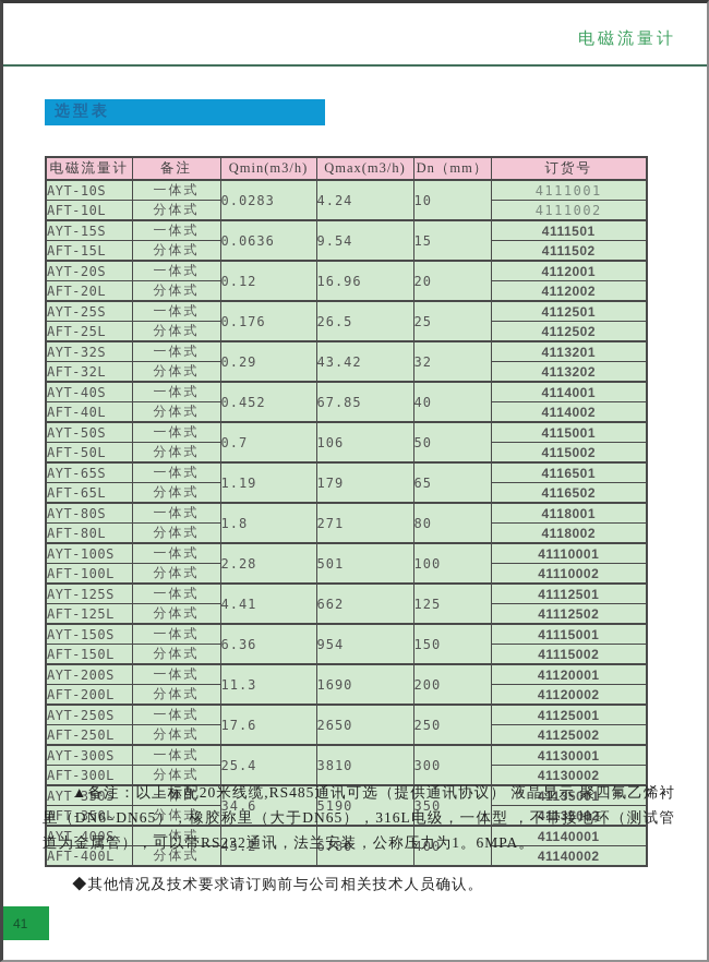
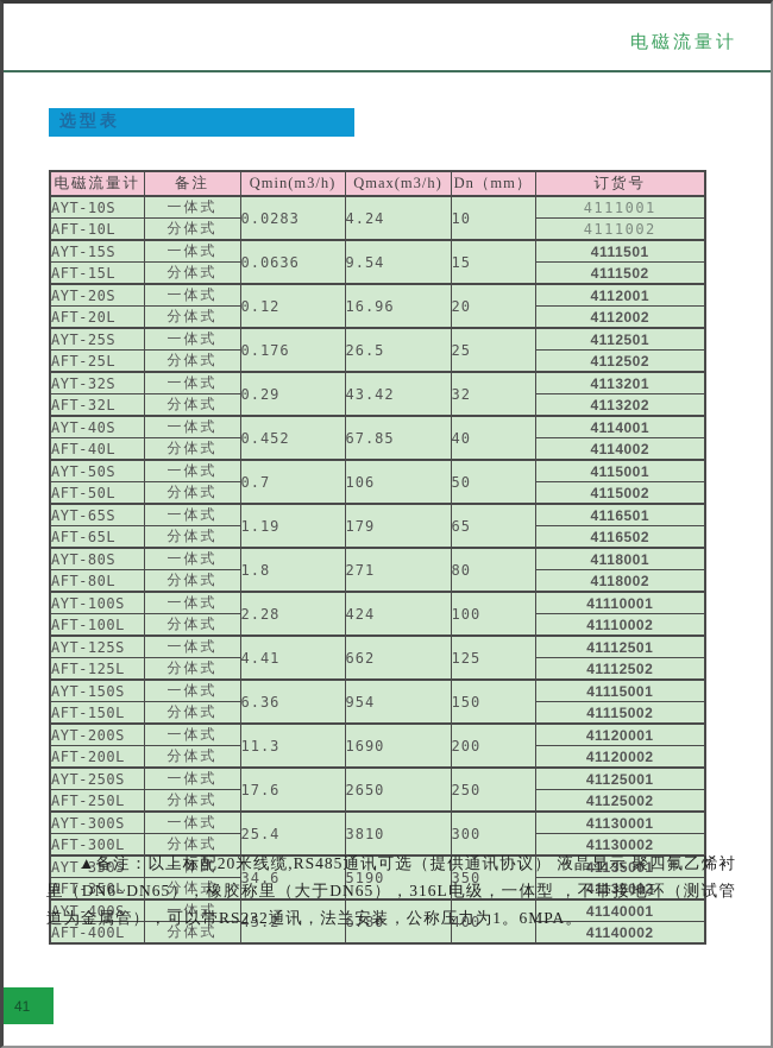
  电磁流量计
  选型表
  电磁流量计	备注	Qmin(m3/h)	Qmax(m3/h)	Dn（mm）	订货号
  AYT-10S	一体式	0.0283	4.24	10	4111001
  AFT-10L	分体式	4111002
  AYT-15S	一体式	0.0636	9.54	15	4111501
  AFT-15L	分体式	4111502
  AYT-20S	一体式	0.12	16.96	20	4112001
  AFT-20L	分体式	4112002
  AYT-25S	一体式	0.176	26.5	25	4112501
  AFT-25L	分体式	4112502
  AYT-32S	一体式	0.29	43.42	32	4113201
  AFT-32L	分体式	4113202
  AYT-40S	一体式	0.452	67.85	40	4114001
  AFT-40L	分体式	4114002
  AYT-50S	一体式	0.7	106	50	4115001
  AFT-50L	分体式	4115002
  AYT-65S	一体式	1.19	179	65	4116501
  AFT-65L	分体式	4116502
  AYT-80S	一体式	1.8	271	80	4118001
  AFT-80L	分体式	4118002
- AYT-100S	一体式	2.28	501	100	41110001
+ AYT-100S	一体式	2.28	424	100	41110001
  AFT-100L	分体式	41110002
  AYT-125S	一体式	4.41	662	125	41112501
  AFT-125L	分体式	41112502
  AYT-150S	一体式	6.36	954	150	41115001
  AFT-150L	分体式	41115002
  AYT-200S	一体式	11.3	1690	200	41120001
  AFT-200L	分体式	41120002
  AYT-250S	一体式	17.6	2650	250	41125001
  AFT-250L	分体式	41125002
  AYT-300S	一体式	25.4	3810	300	41130001
  AFT-300L	分体式	41130002
  AYT-350S	一体式	34.6	5190	350	41135001
  AFT-350L	分体式	41135002
  AYT-400S	一体式	45.2	6780	400	41140001
  AFT-400L	分体式	41140002
  ▲备注：以上标配20米线缆,RS485通讯可选（提供通讯协议） 液晶显示 聚四氟乙烯衬里（DN6~DN65），橡胶称里（大于DN65），316L电级，一体型 ，不带接地环（测试管道为金属管），可以带RS232通讯，法兰安装，公称压力为1。6MPA。
- ◆其他情况及技术要求请订购前与公司相关技术人员确认。
  41
